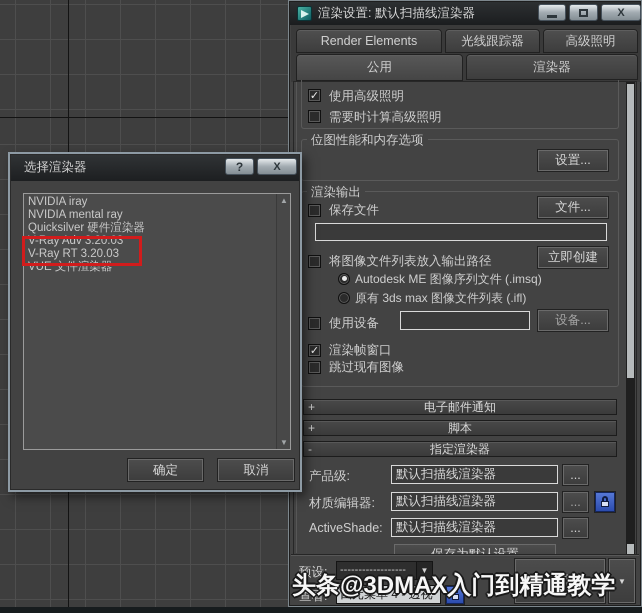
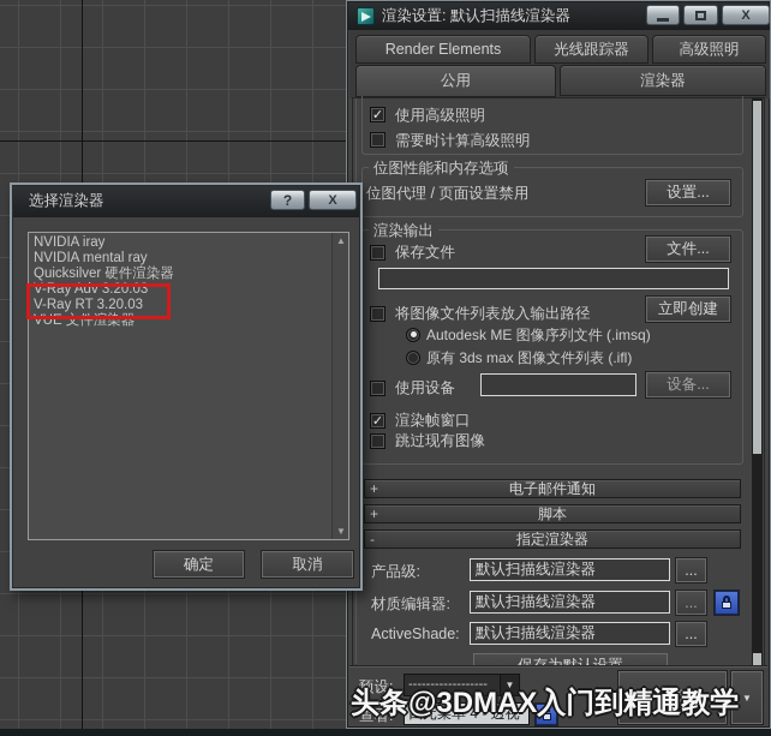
  渲染设置: 默认扫描线渲染器
  X
  Render Elements
  光线跟踪器
  高级照明
  公用
  渲染器
  ✓
  使用高级照明
  需要时计算高级照明
  位图性能和内存选项
+ 位图代理 / 页面设置禁用
  设置...
  渲染输出
  保存文件
  文件...
  将图像文件列表放入输出路径
  立即创建
  Autodesk ME 图像序列文件 (.imsq)
  原有 3ds max 图像文件列表 (.ifl)
  使用设备
  设备...
  ✓
  渲染帧窗口
  跳过现有图像
  +
  电子邮件通知
  +
  脚本
  -
  指定渲染器
  产品级:
  默认扫描线渲染器
  ...
  材质编辑器:
  默认扫描线渲染器
  ...
  ActiveShade:
  默认扫描线渲染器
  ...
  预设:
  ------------------
  ▼
  渲染
  ▼
  查看:
  四元菜单 4 - 透视
  选择渲染器
  ?
  X
  NVIDIA iray
  NVIDIA mental ray
  Quicksilver 硬件渲染器
  V-Ray Adv 3.20.03
  V-Ray RT 3.20.03
  VUE 文件渲染器
  ▲
  ▼
  确定
  取消
  头条@3DMAX入门到精通教学
